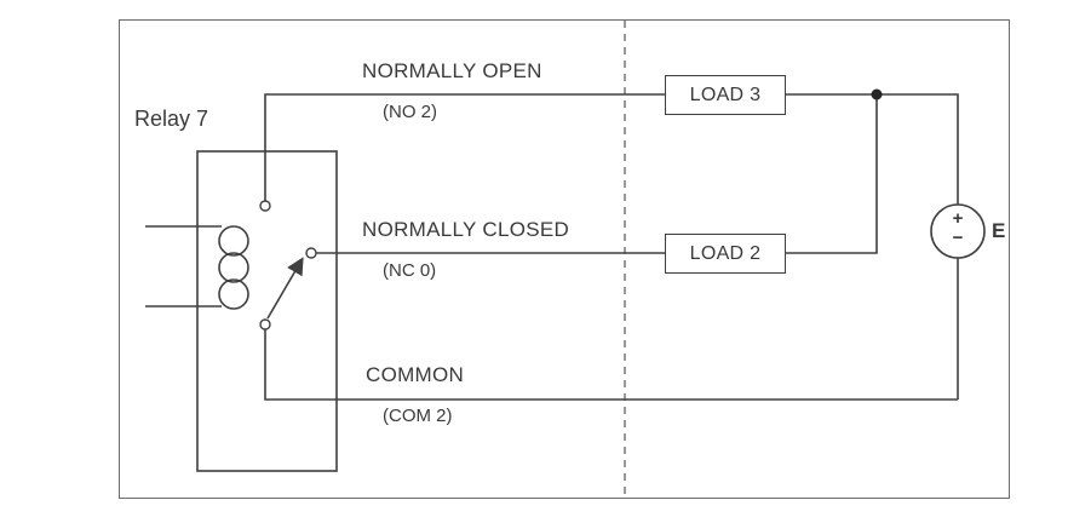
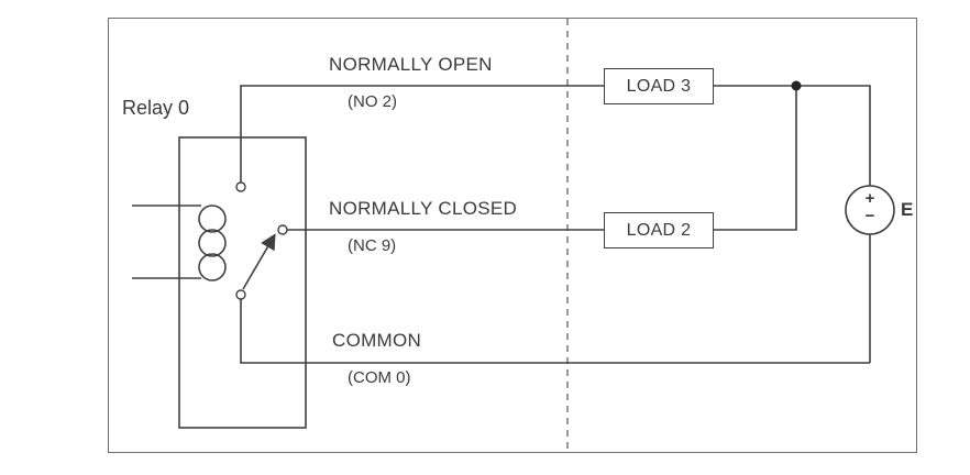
- Relay 7
+ Relay 0
  NORMALLY OPEN
  (NO 2)
  NORMALLY CLOSED
- (NC 0)
+ (NC 9)
  COMMON
- (COM 2)
+ (COM 0)
  LOAD 3
  LOAD 2
  +
  −
  E
